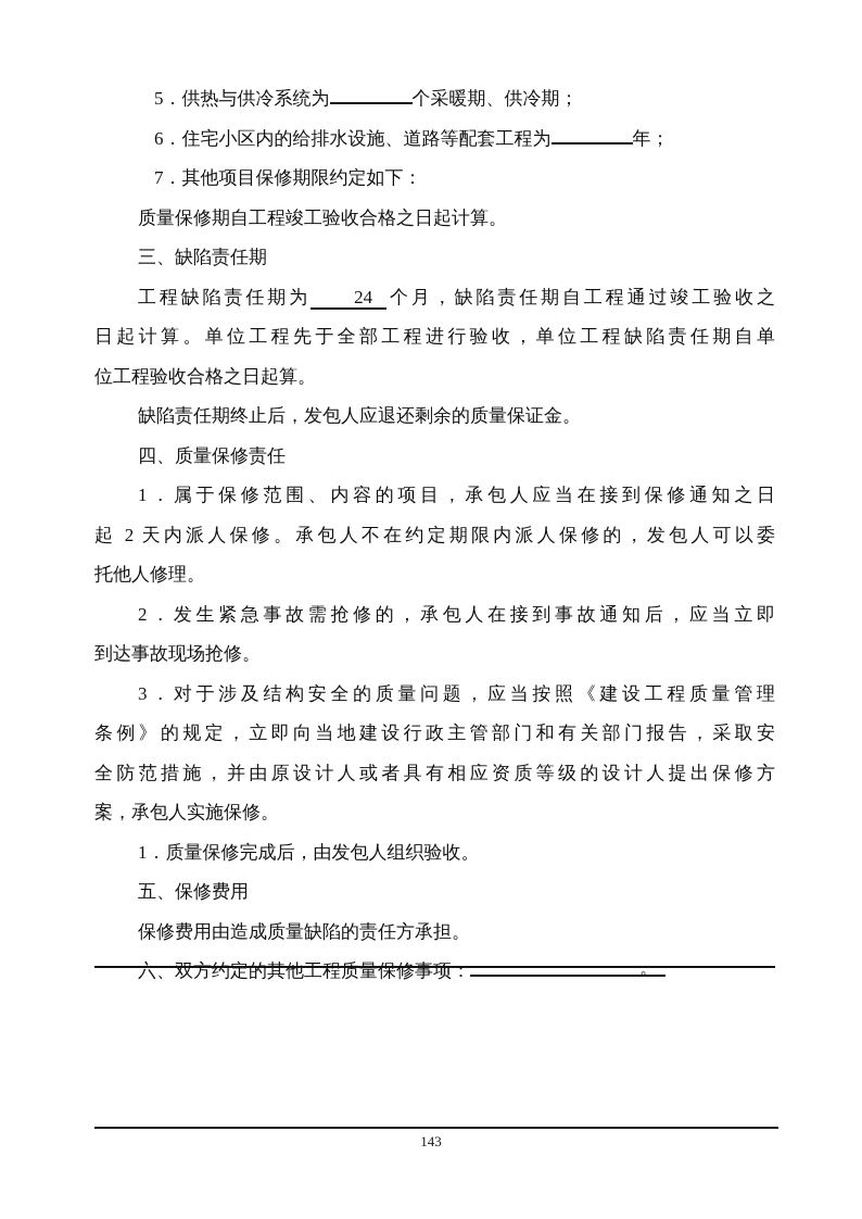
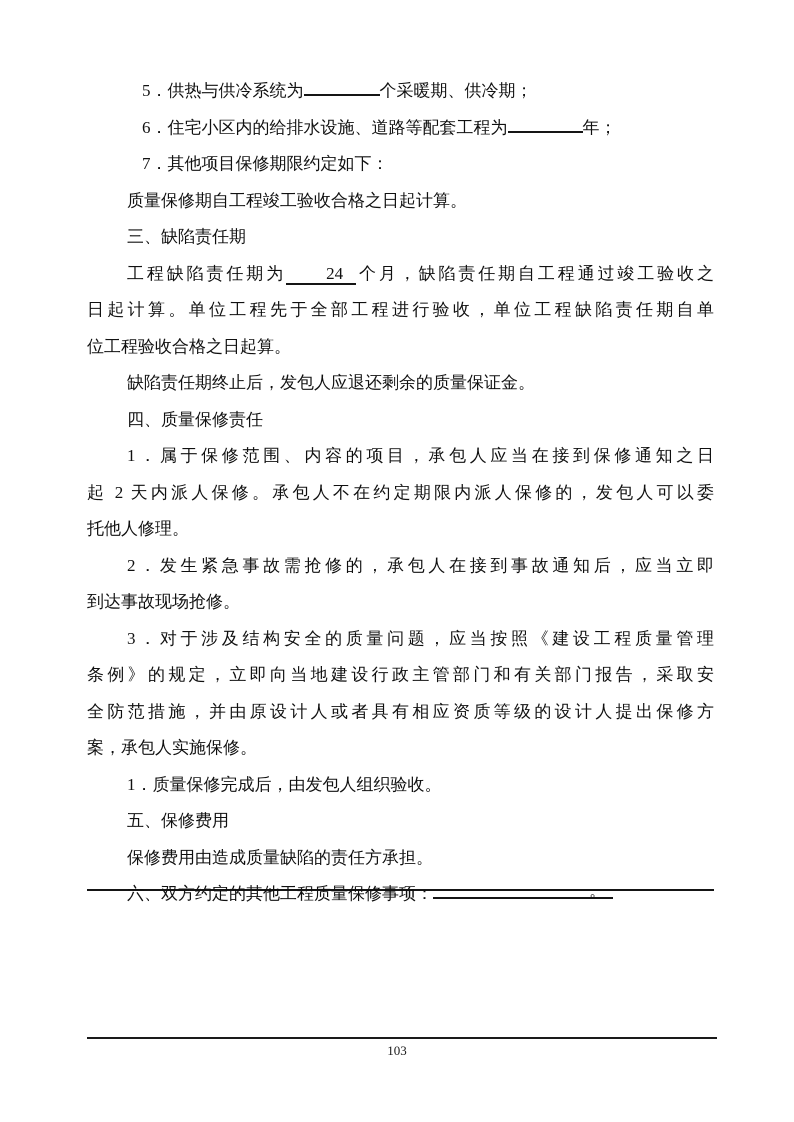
  5．供热与供冷系统为 个采暖期、供冷期；
  6．住宅小区内的给排水设施、道路等配套工程为 年；
  7．其他项目保修期限约定如下：
  。
  质量保修期自工程竣工验收合格之日起计算。
  三、缺陷责任期
  工程缺陷责任期为 24 个月，缺陷责任期自工程通过竣工验收之
  日起计算。单位工程先于全部工程进行验收，单位工程缺陷责任期自单
  位工程验收合格之日起算。
  缺陷责任期终止后，发包人应退还剩余的质量保证金。
  四、质量保修责任
  1．属于保修范围、内容的项目，承包人应当在接到保修通知之日
  起 2 天内派人保修。承包人不在约定期限内派人保修的，发包人可以委
  托他人修理。
  2．发生紧急事故需抢修的，承包人在接到事故通知后，应当立即
  到达事故现场抢修。
  3．对于涉及结构安全的质量问题，应当按照《建设工程质量管理
  条例》的规定，立即向当地建设行政主管部门和有关部门报告，采取安
  全防范措施，并由原设计人或者具有相应资质等级的设计人提出保修方
  案，承包人实施保修。
  1．质量保修完成后，由发包人组织验收。
  五、保修费用
  保修费用由造成质量缺陷的责任方承担。
  六、双方约定的其他工程质量保修事项：
- 143
+ 103
